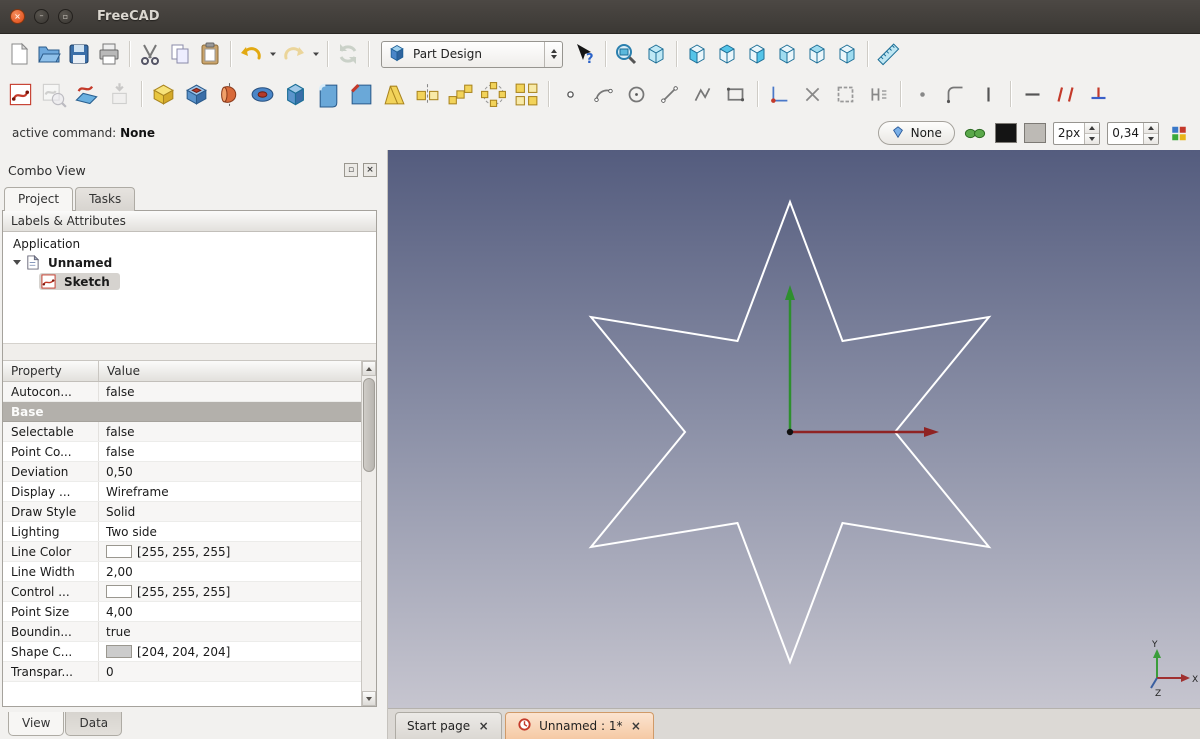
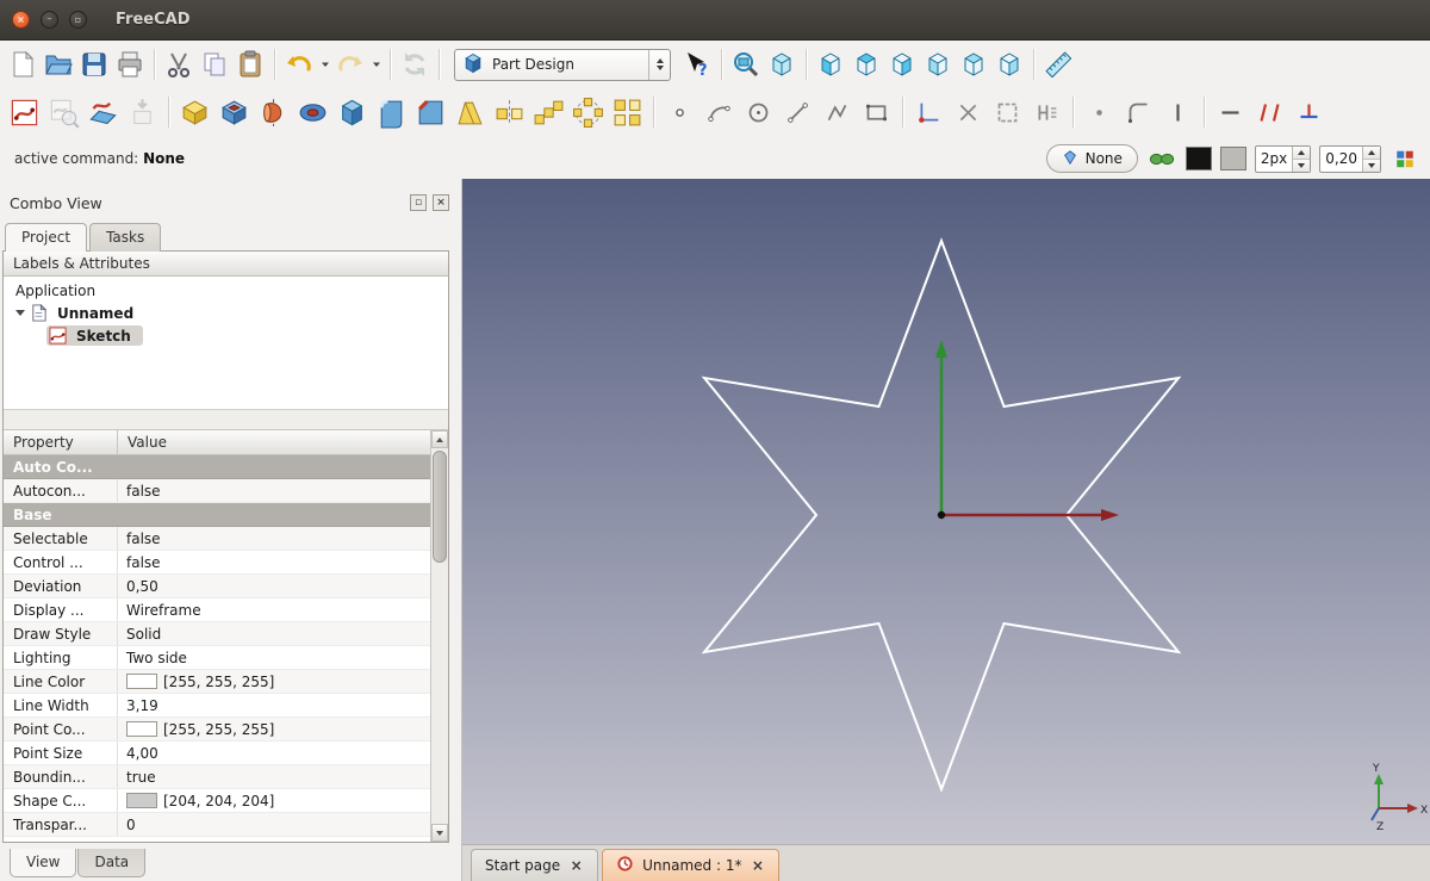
  FreeCAD
  Part Design
  ?
  active command: None
  None
  2px
- 0,34
+ 0,20
  Combo View
  Project
  Tasks
  Labels & Attributes
  Application
  Unnamed
  Sketch
  Property
  Value
+ Auto Co...
  Autocon...
  false
  Base
  Selectable
  false
- Point Co...
+ Control ...
  false
  Deviation
  0,50
  Display ...
  Wireframe
  Draw Style
  Solid
  Lighting
  Two side
  Line Color
  [255, 255, 255]
  Line Width
- 2,00
+ 3,19
- Control ...
+ Point Co...
  [255, 255, 255]
  Point Size
  4,00
  Boundin...
  true
  Shape C...
  [204, 204, 204]
  Transpar...
  0
  View
  Data
  Y
  X
  Z
  Start page
  Unnamed : 1*
